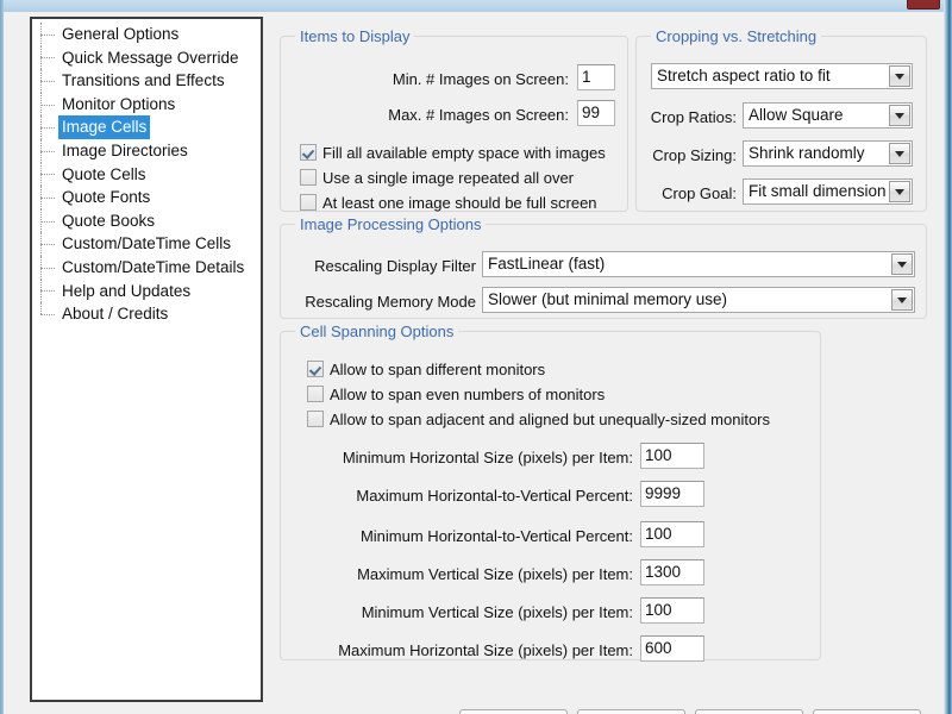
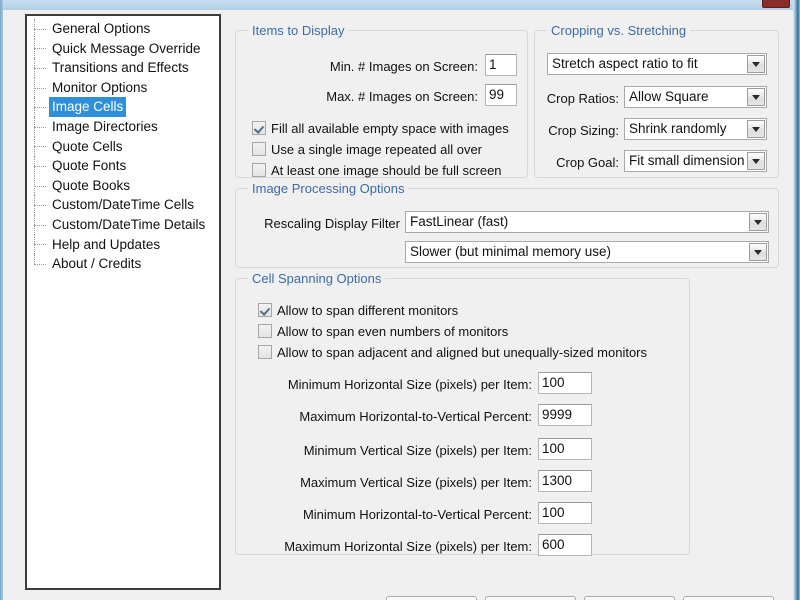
  General Options
  Quick Message Override
  Transitions and Effects
  Monitor Options
  Image Cells
  Image Directories
  Quote Cells
  Quote Fonts
  Quote Books
  Custom/DateTime Cells
  Custom/DateTime Details
  Help and Updates
  About / Credits
  Items to Display
  Min. # Images on Screen:
  1
  Max. # Images on Screen:
  99
  Fill all available empty space with images
  Use a single image repeated all over
  At least one image should be full screen
  Cropping vs. Stretching
  Stretch aspect ratio to fit
  Crop Ratios:
  Allow Square
  Crop Sizing:
  Shrink randomly
  Crop Goal:
  Fit small dimension
  Image Processing Options
  Rescaling Display Filter
  FastLinear (fast)
- Rescaling Memory Mode
  Slower (but minimal memory use)
  Cell Spanning Options
  Allow to span different monitors
  Allow to span even numbers of monitors
  Allow to span adjacent and aligned but unequally-sized monitors
  Minimum Horizontal Size (pixels) per Item:
  100
  Maximum Horizontal-to-Vertical Percent:
  9999
- Minimum Horizontal-to-Vertical Percent:
+ Minimum Vertical Size (pixels) per Item:
  100
  Maximum Vertical Size (pixels) per Item:
  1300
- Minimum Vertical Size (pixels) per Item:
+ Minimum Horizontal-to-Vertical Percent:
  100
  Maximum Horizontal Size (pixels) per Item:
  600
